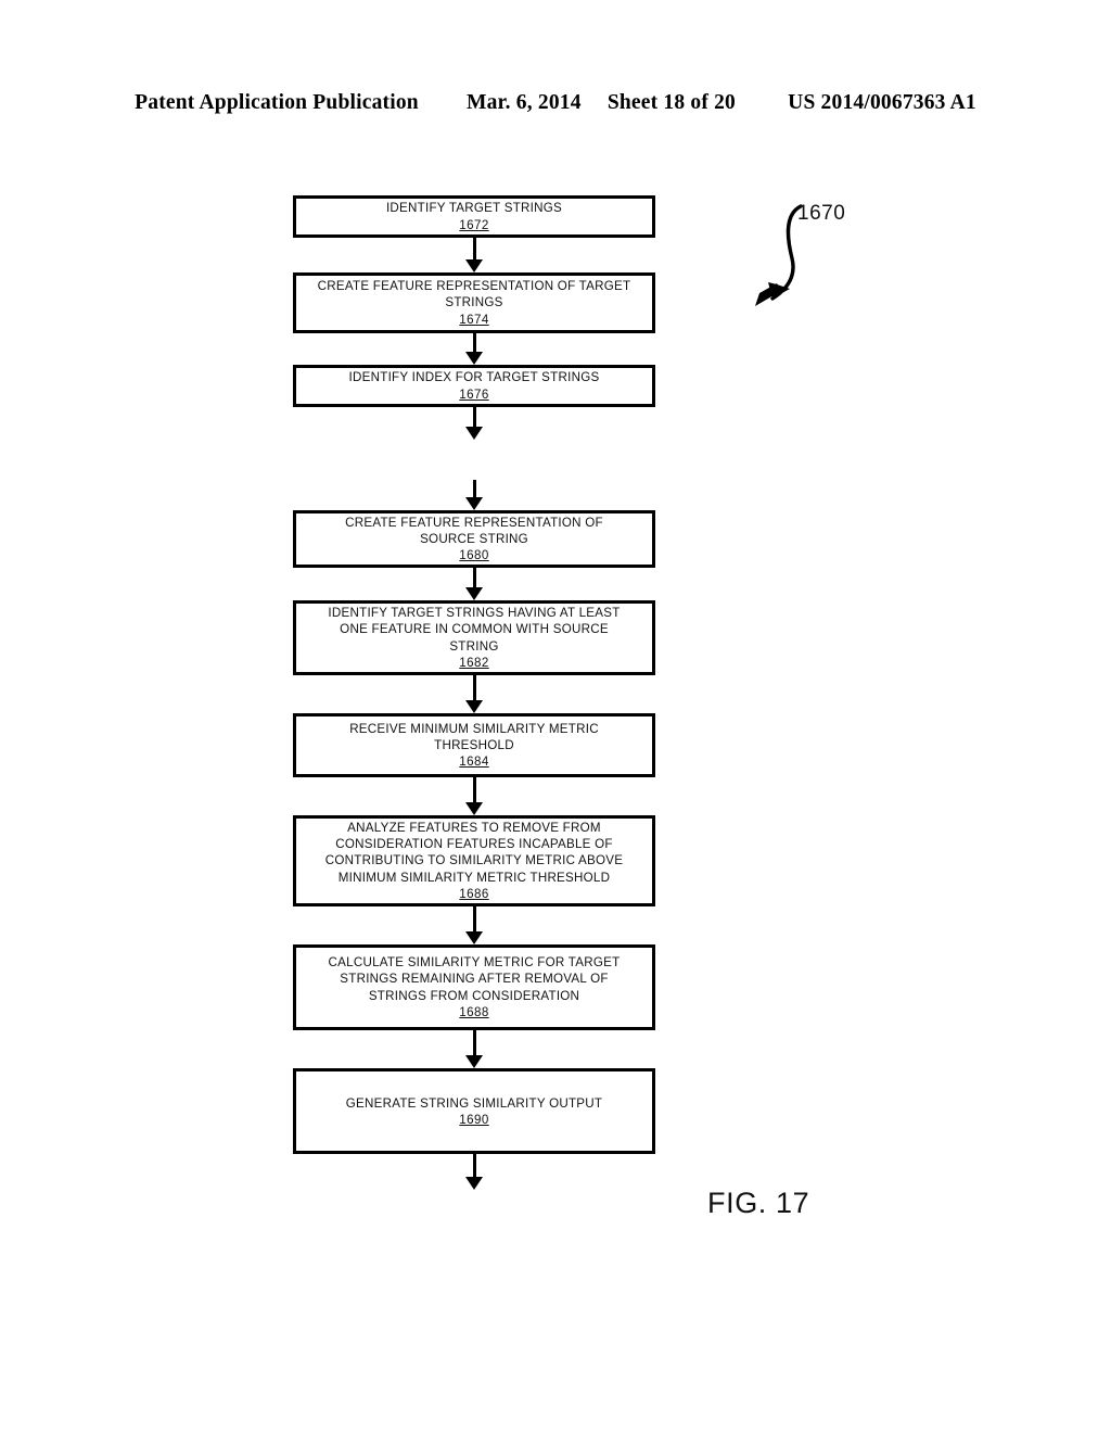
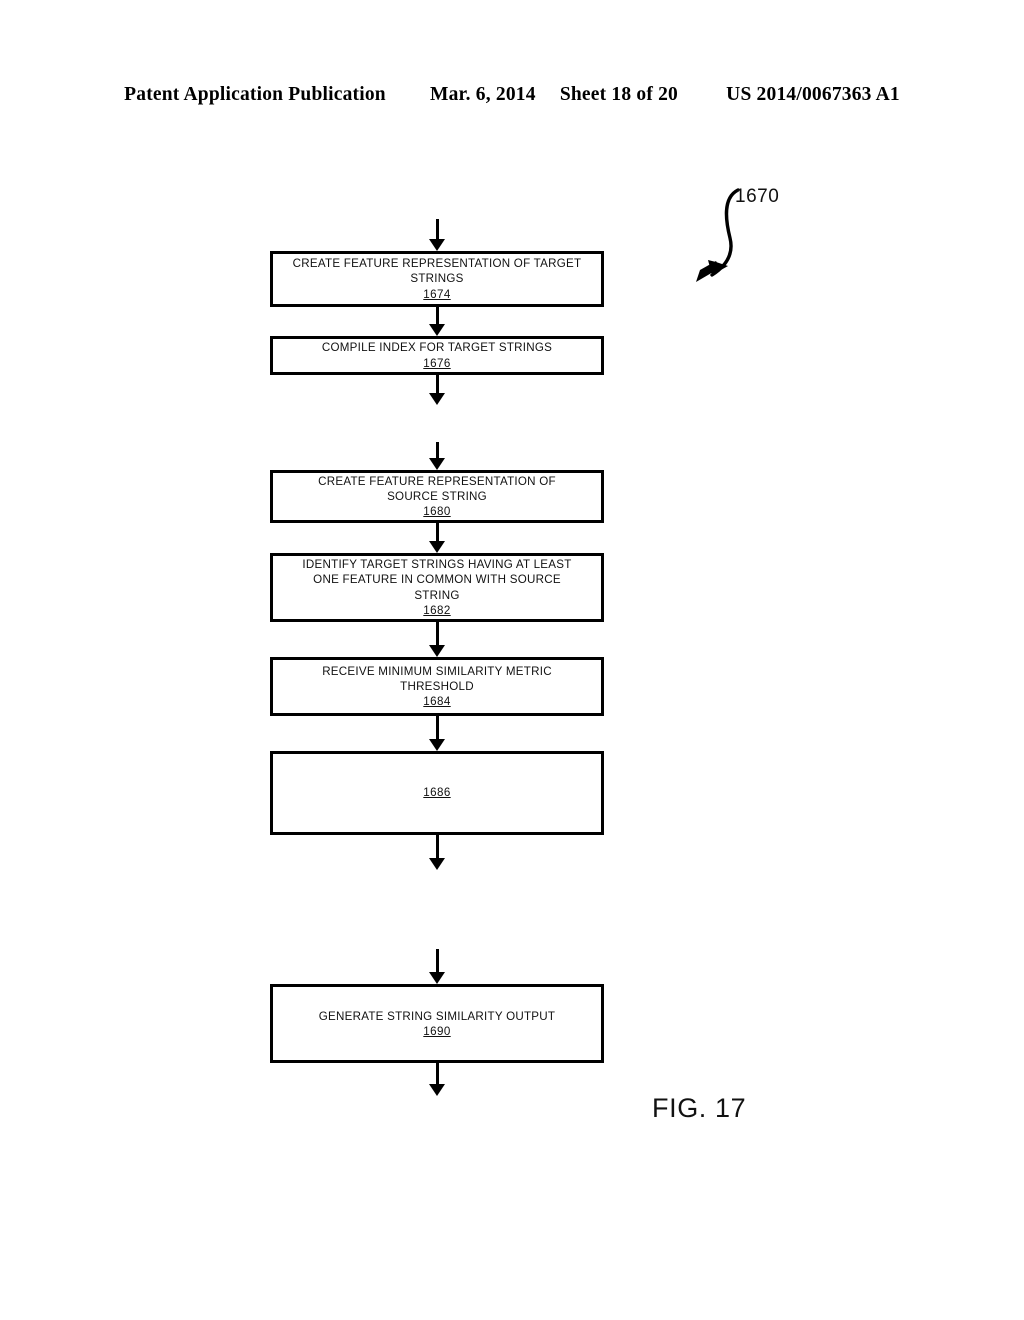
  Patent Application Publication Mar. 6, 2014 Sheet 18 of 20 US 2014/0067363 A1
- IDENTIFY TARGET STRINGS
- 1672
  CREATE FEATURE REPRESENTATION OF TARGET
  STRINGS
  1674
- IDENTIFY INDEX FOR TARGET STRINGS
+ COMPILE INDEX FOR TARGET STRINGS
  1676
  CREATE FEATURE REPRESENTATION OF
  SOURCE STRING
  1680
  IDENTIFY TARGET STRINGS HAVING AT LEAST
  ONE FEATURE IN COMMON WITH SOURCE
  STRING
  1682
  RECEIVE MINIMUM SIMILARITY METRIC
  THRESHOLD
  1684
- ANALYZE FEATURES TO REMOVE FROM
- CONSIDERATION FEATURES INCAPABLE OF
- CONTRIBUTING TO SIMILARITY METRIC ABOVE
- MINIMUM SIMILARITY METRIC THRESHOLD
  1686
- CALCULATE SIMILARITY METRIC FOR TARGET
- STRINGS REMAINING AFTER REMOVAL OF
- STRINGS FROM CONSIDERATION
- 1688
  GENERATE STRING SIMILARITY OUTPUT
  1690
  1670
  FIG. 17
